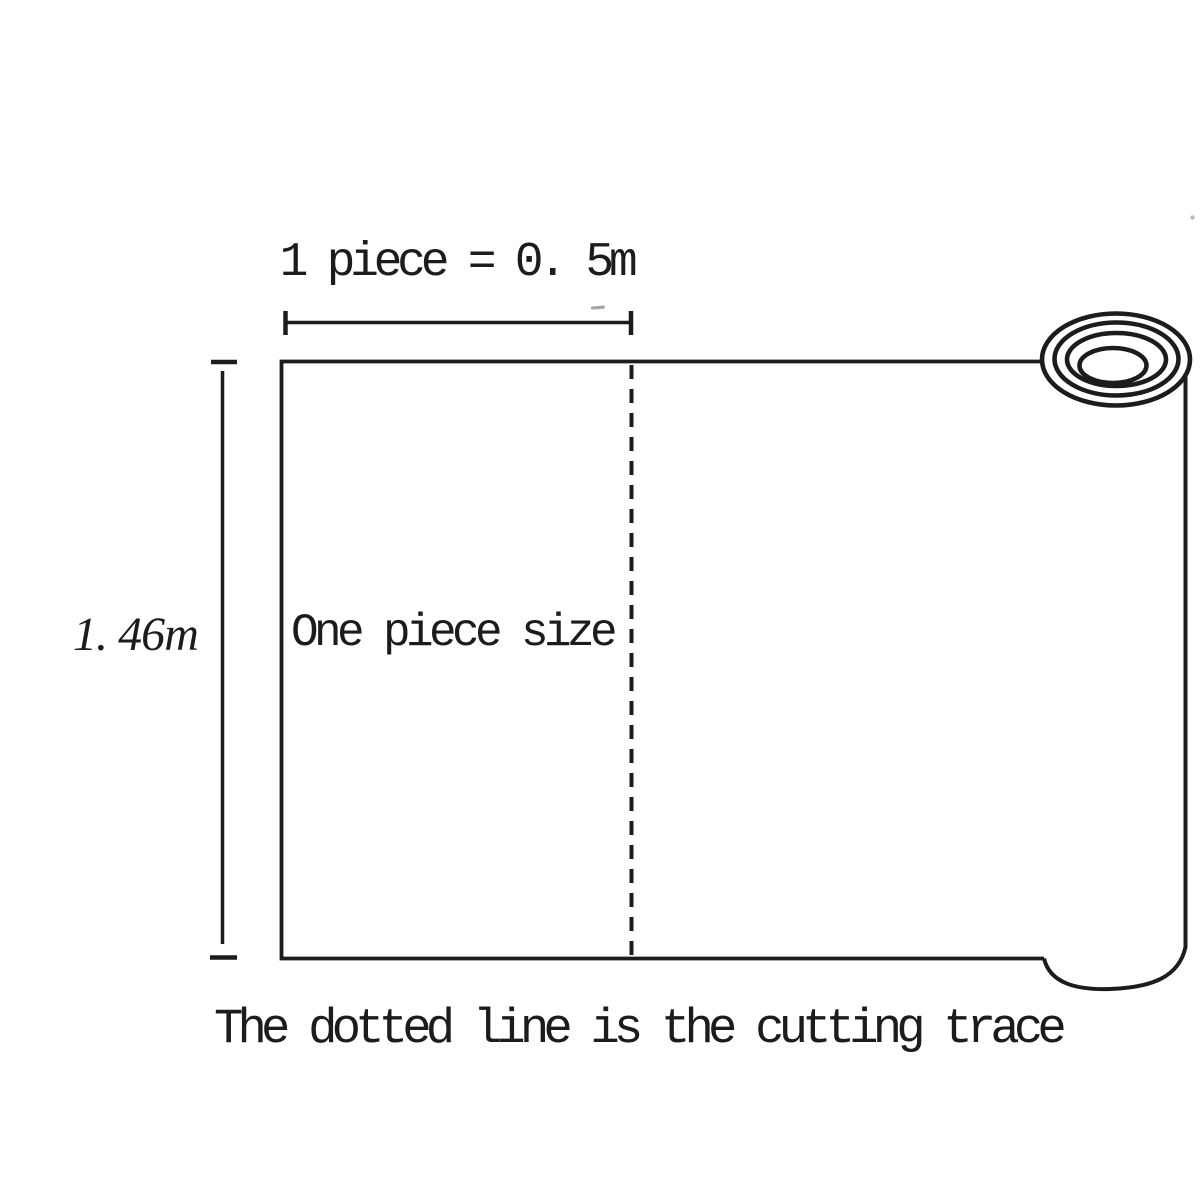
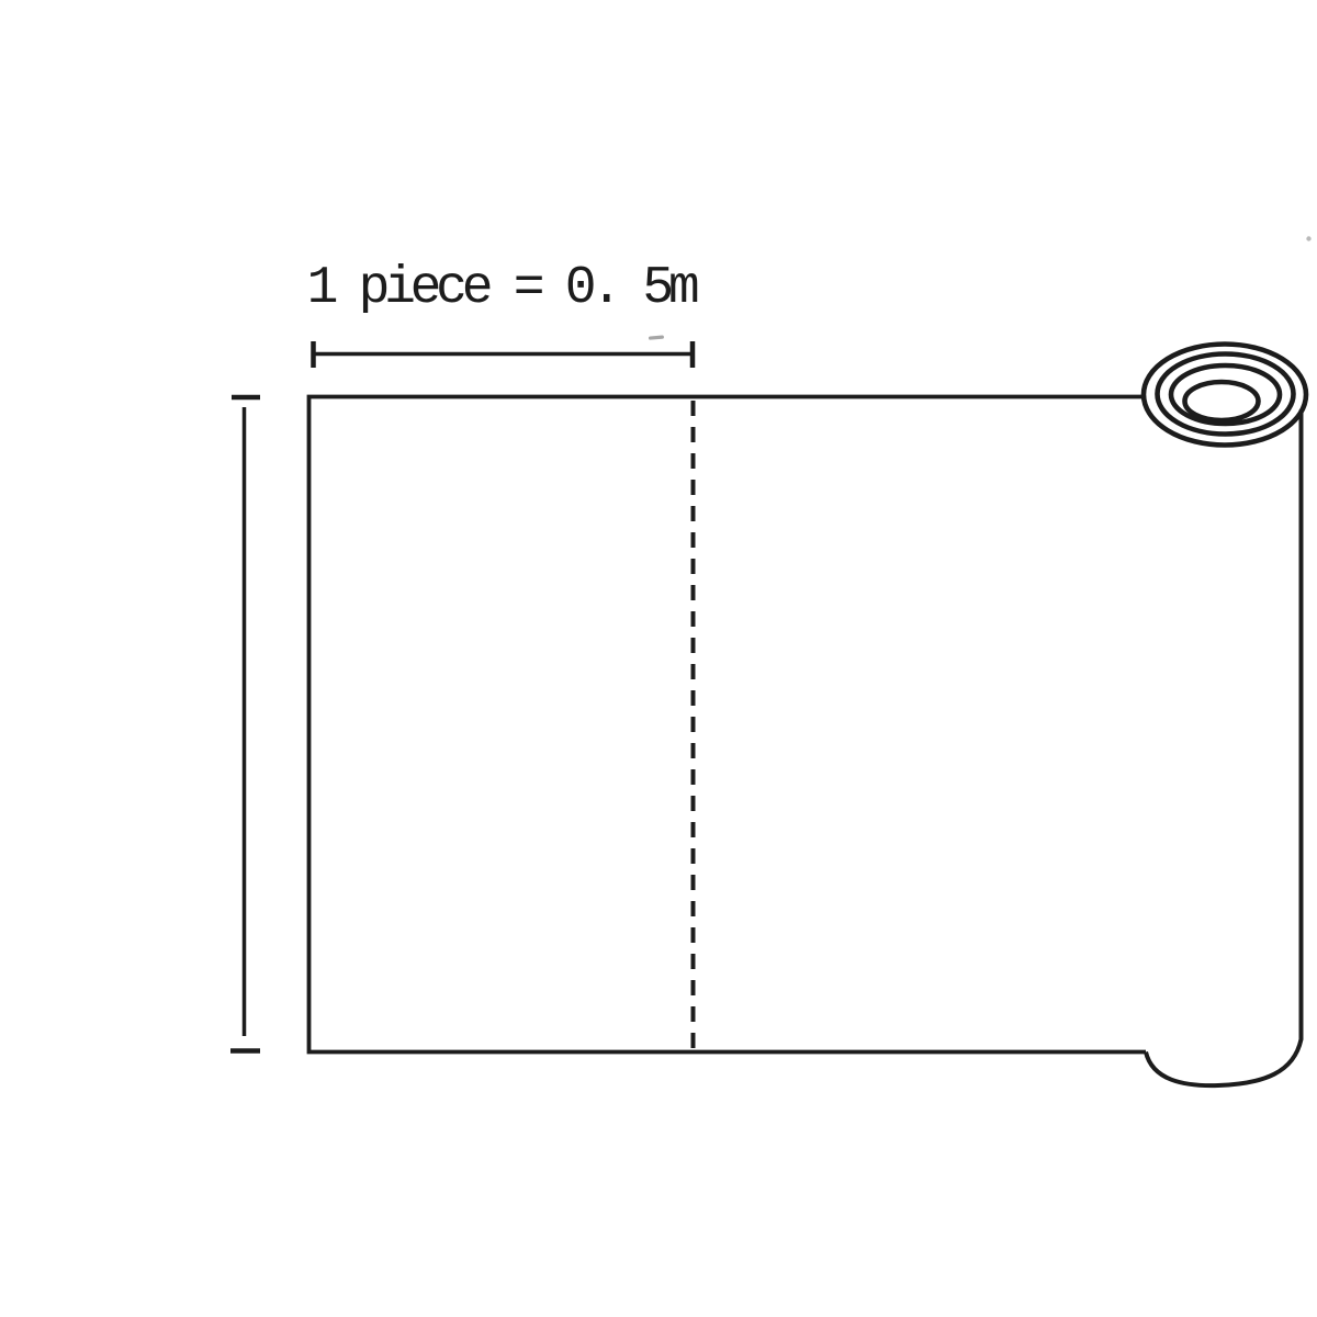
  1 piece = 0. 5m
- 1. 46m
- One piece size
- The dotted line is the cutting trace
